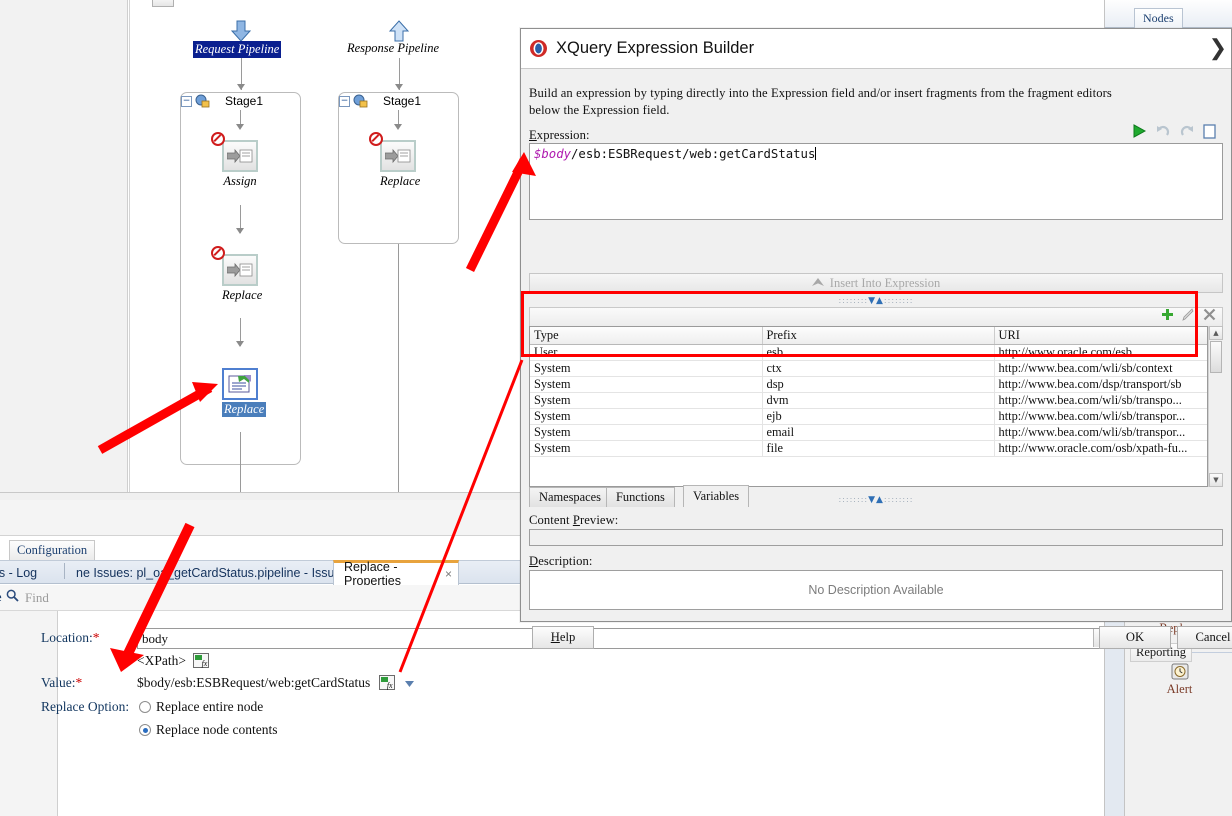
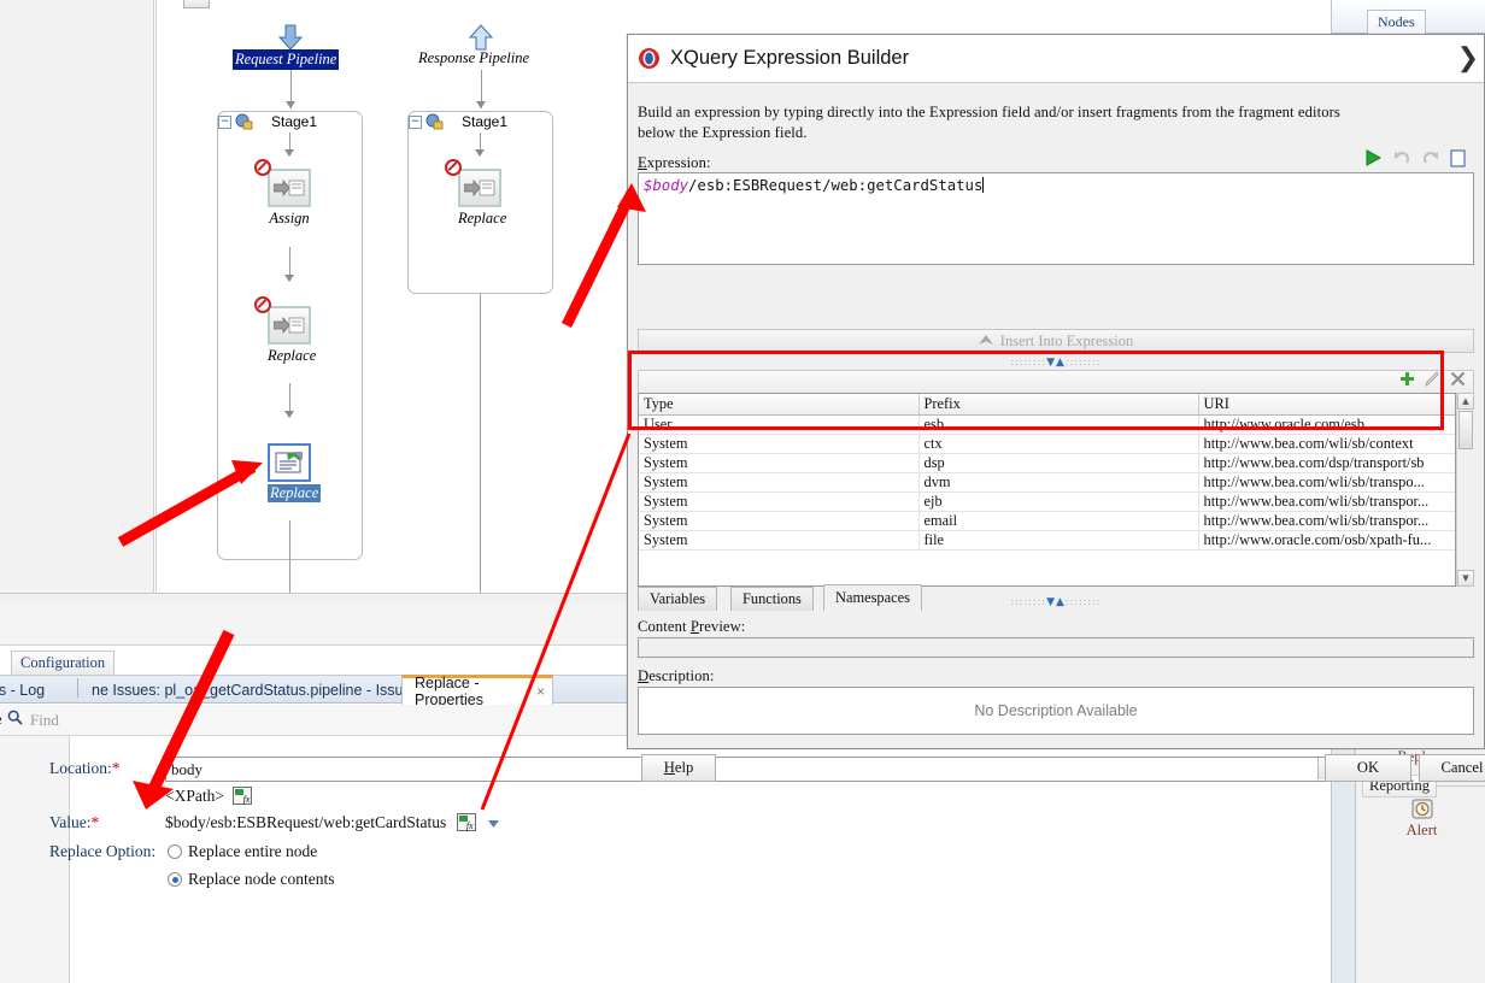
  Request Pipeline
  −
  Stage1
  Assign
  Replace
  Replace
  Response Pipeline
  −
  Stage1
  Replace
  Nodes
  Reporting
  Alert
  Configuration
  s - Log
  ne Issues: pl_ogetCardStatus.pipeline - Issu
  Replace - Properties
  ×
  Find
  Location:*
  body
  <XPath>
  Value:*
  $body/esb:ESBRequest/web:getCardStatus
  Replace Option:
  Replace entire node
  Replace node contents
  XQuery Expression Builder
  ❯
  Build an expression by typing directly into the Expression field and/or insert fragments from the fragment editors
  below the Expression field.
  Expression:
  $body/esb:ESBRequest/web:getCardStatus
  Insert Into Expression
  ::::::::▼▲::::::::
  Type	Prefix	URI
  User	esb	http://www.oracle.com/esb
  System	ctx	http://www.bea.com/wli/sb/context
  System	dsp	http://www.bea.com/dsp/transport/sb
  System	dvm	http://www.bea.com/wli/sb/transpo...
  System	ejb	http://www.bea.com/wli/sb/transpor...
  System	email	http://www.bea.com/wli/sb/transpor...
  System	file	http://www.oracle.com/osb/xpath-fu...
  ▲
  ▼
- Namespaces
+ Variables
  Functions
- Variables
+ Namespaces
  ::::::::▼▲::::::::
  Content Preview:
  Description:
  No Description Available
  Help
  OK
  Cancel
